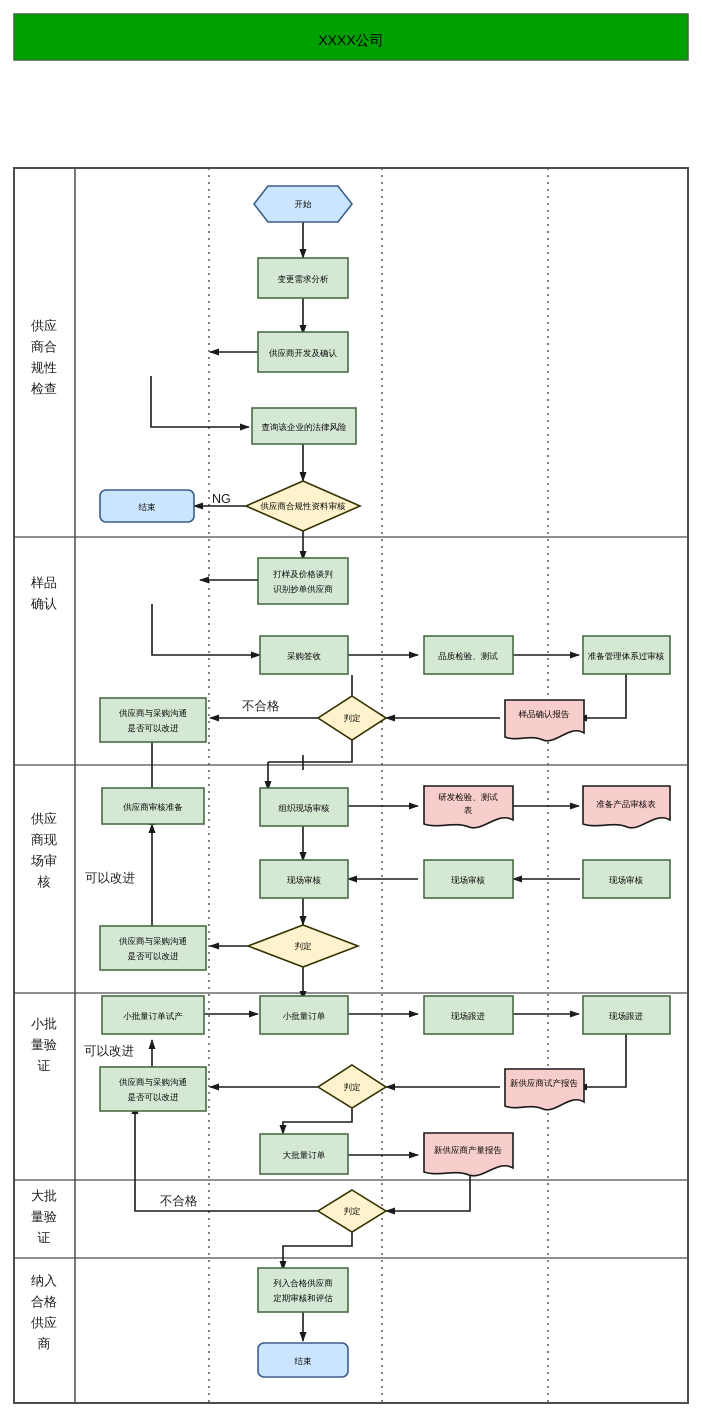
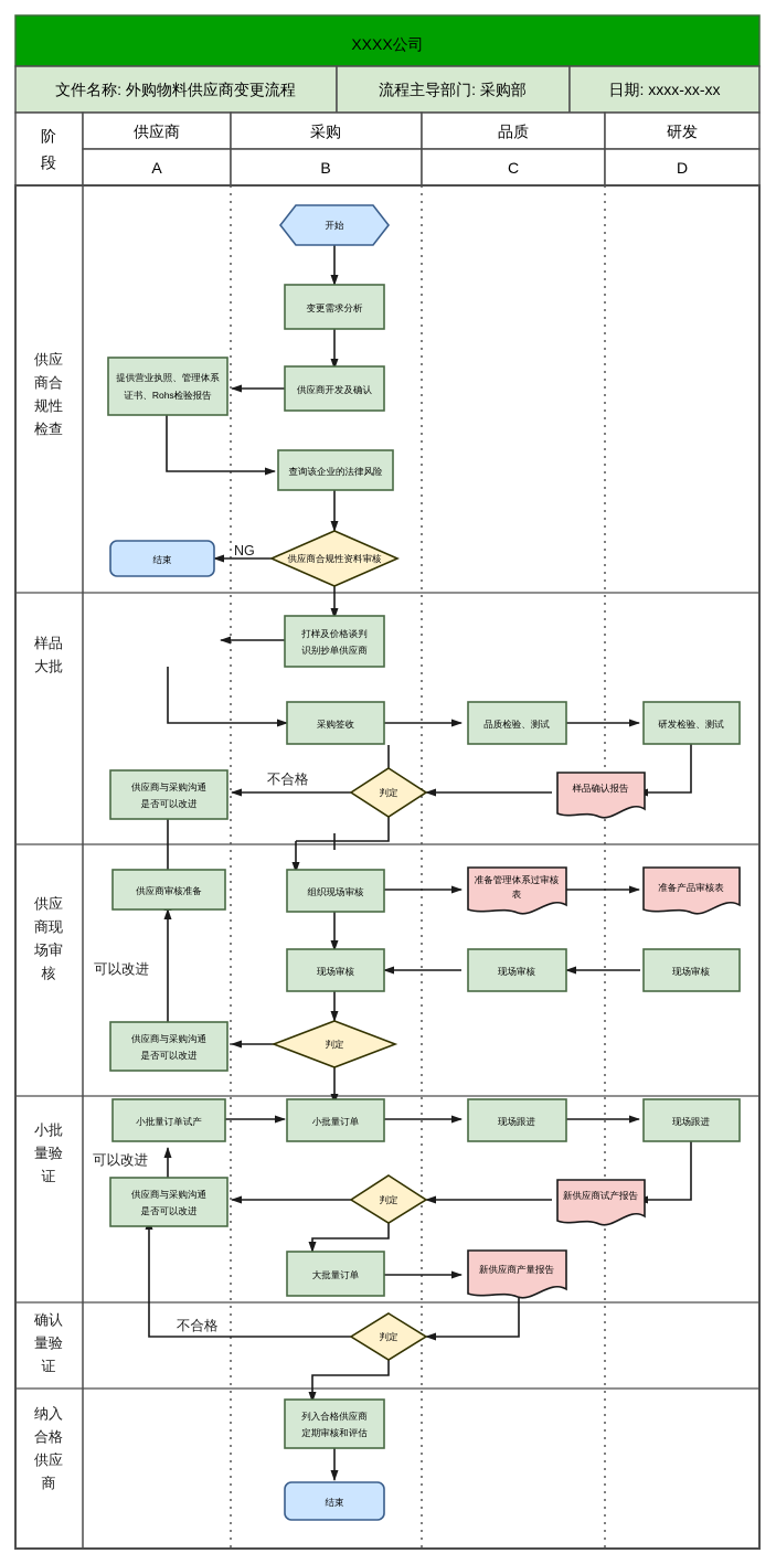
  XXXX公司
+ 文件名称: 外购物料供应商变更流程
+ 流程主导部门: 采购部
+ 日期: xxxx-xx-xx
+ 阶
+ 段
+ 供应商
+ A
+ 采购
+ B
+ 品质
+ C
+ 研发
+ D
  供应
  商合
  规性
  检查
  样品
- 确认
+ 大批
  供应
  商现
  场审
  核
  小批
  量验
  证
- 大批
+ 确认
  量验
  证
  纳入
  合格
  供应
  商
  开始
  变更需求分析
  供应商开发及确认
+ 提供营业执照、管理体系
+ 证书、Rohs检验报告
  查询该企业的法律风险
  供应商合规性资料审核
  结束
  NG
  打样及价格谈判
  识别抄单供应商
  采购签收
  品质检验、测试
- 准备管理体系过审核
+ 研发检验、测试
  样品确认报告
  判定
  供应商与采购沟通
  是否可以改进
  不合格
  供应商审核准备
  组织现场审核
- 研发检验、测试
+ 准备管理体系过审核
  表
  准备产品审核表
  现场审核
  现场审核
  现场审核
  判定
  供应商与采购沟通
  是否可以改进
  可以改进
  小批量订单试产
  小批量订单
  现场跟进
  现场跟进
  新供应商试产报告
  判定
  供应商与采购沟通
  是否可以改进
  可以改进
  大批量订单
  新供应商产量报告
  判定
  不合格
  列入合格供应商
  定期审核和评估
  结束
